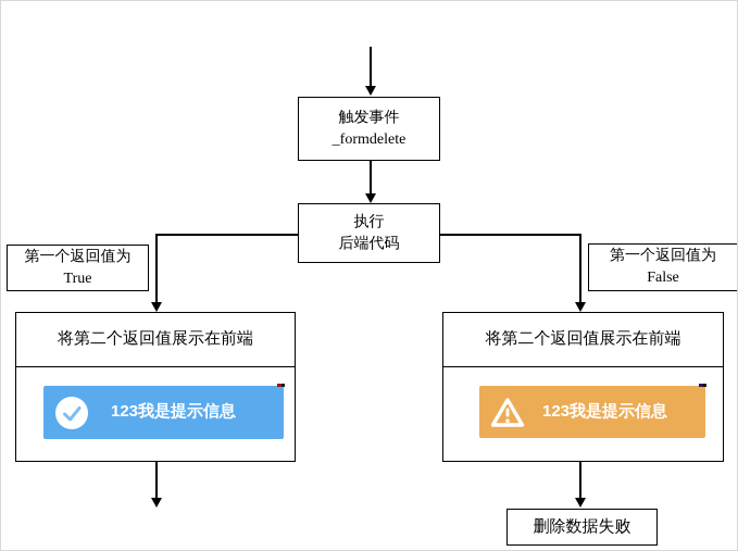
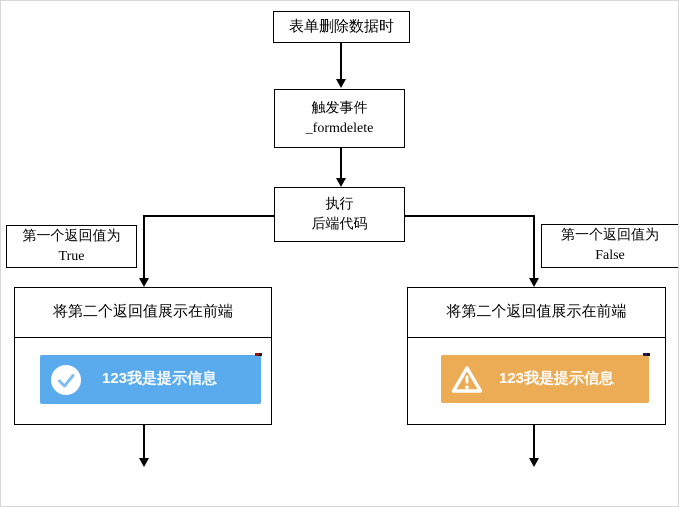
+ 表单删除数据时
  触发事件
  _formdelete
  执行
  后端代码
  第一个返回值为
  True
  第一个返回值为
  False
  将第二个返回值展示在前端
  123我是提示信息
  将第二个返回值展示在前端
  123我是提示信息
- 删除数据失败
